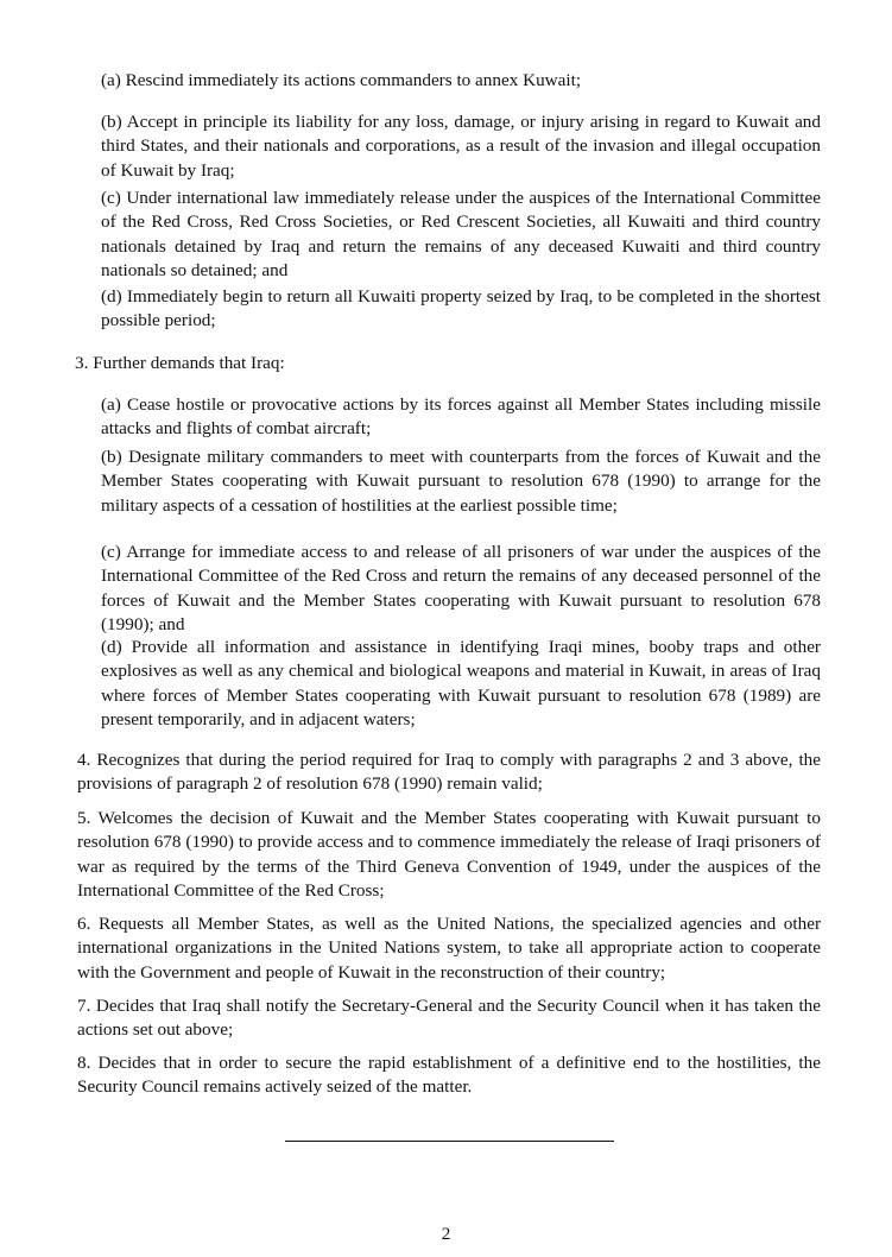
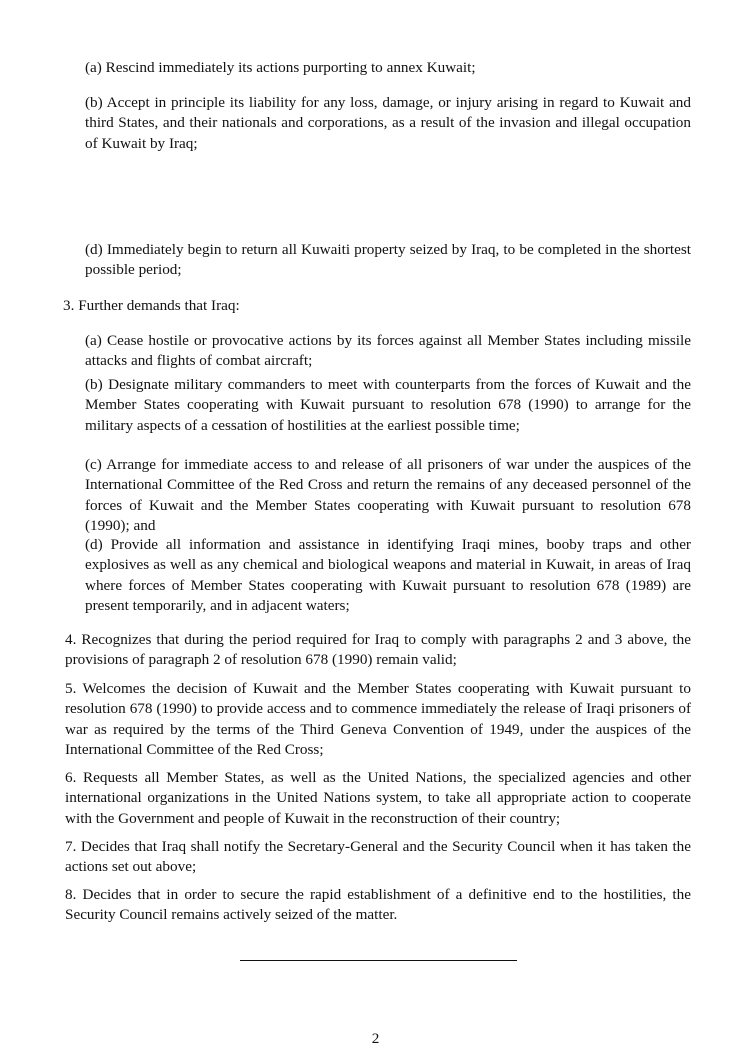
- (a) Rescind immediately its actions commanders to annex Kuwait;
+ (a) Rescind immediately its actions purporting to annex Kuwait;
  (b) Accept in principle its liability for any loss, damage, or injury arising in regard to Kuwait and third States, and their nationals and corporations, as a result of the invasion and illegal occupation of Kuwait by Iraq;
- (c) Under international law immediately release under the auspices of the International Committee of the Red Cross, Red Cross Societies, or Red Crescent Societies, all Kuwaiti and third country nationals detained by Iraq and return the remains of any deceased Kuwaiti and third country nationals so detained; and
  (d) Immediately begin to return all Kuwaiti property seized by Iraq, to be completed in the shortest possible period;
  3. Further demands that Iraq:
  (a) Cease hostile or provocative actions by its forces against all Member States including missile attacks and flights of combat aircraft;
  (b) Designate military commanders to meet with counterparts from the forces of Kuwait and the Member States cooperating with Kuwait pursuant to resolution 678 (1990) to arrange for the military aspects of a cessation of hostilities at the earliest possible time;
  (c) Arrange for immediate access to and release of all prisoners of war under the auspices of the International Committee of the Red Cross and return the remains of any deceased personnel of the forces of Kuwait and the Member States cooperating with Kuwait pursuant to resolution 678 (1990); and
  (d) Provide all information and assistance in identifying Iraqi mines, booby traps and other explosives as well as any chemical and biological weapons and material in Kuwait, in areas of Iraq where forces of Member States cooperating with Kuwait pursuant to resolution 678 (1989) are present temporarily, and in adjacent waters;
  4. Recognizes that during the period required for Iraq to comply with paragraphs 2 and 3 above, the provisions of paragraph 2 of resolution 678 (1990) remain valid;
  5. Welcomes the decision of Kuwait and the Member States cooperating with Kuwait pursuant to resolution 678 (1990) to provide access and to commence immediately the release of Iraqi prisoners of war as required by the terms of the Third Geneva Convention of 1949, under the auspices of the International Committee of the Red Cross;
  6. Requests all Member States, as well as the United Nations, the specialized agencies and other international organizations in the United Nations system, to take all appropriate action to cooperate with the Government and people of Kuwait in the reconstruction of their country;
  7. Decides that Iraq shall notify the Secretary-General and the Security Council when it has taken the actions set out above;
  8. Decides that in order to secure the rapid establishment of a definitive end to the hostilities, the Security Council remains actively seized of the matter.
  2
